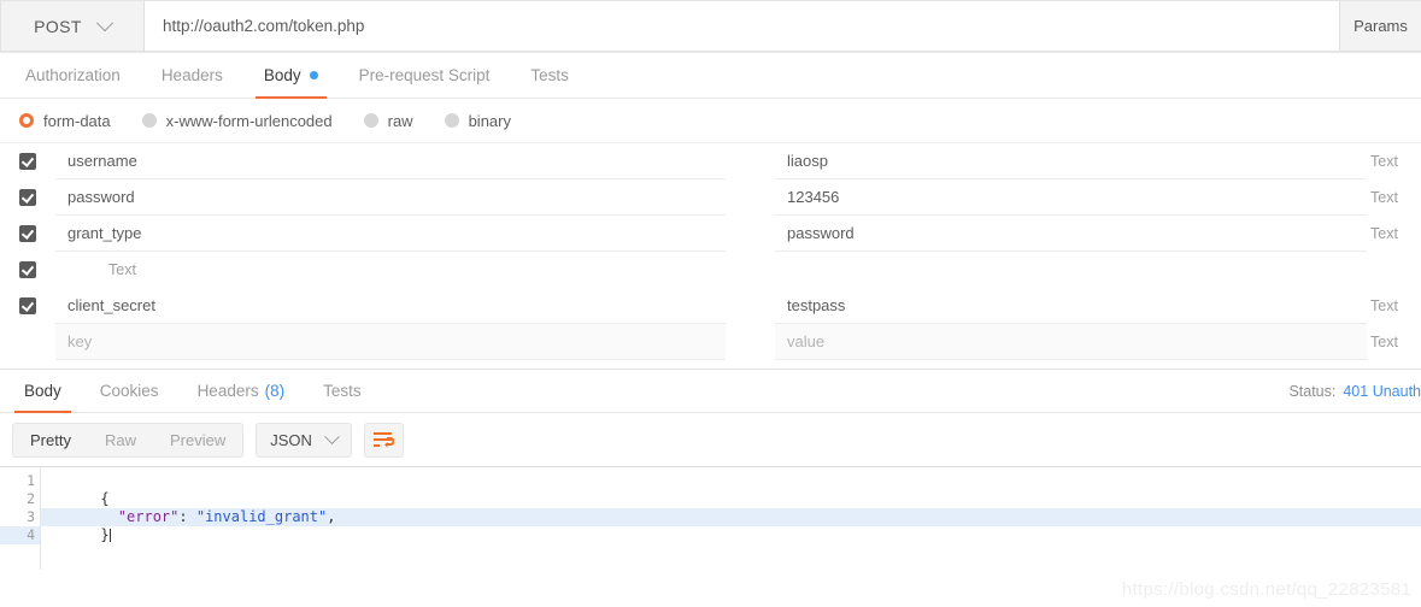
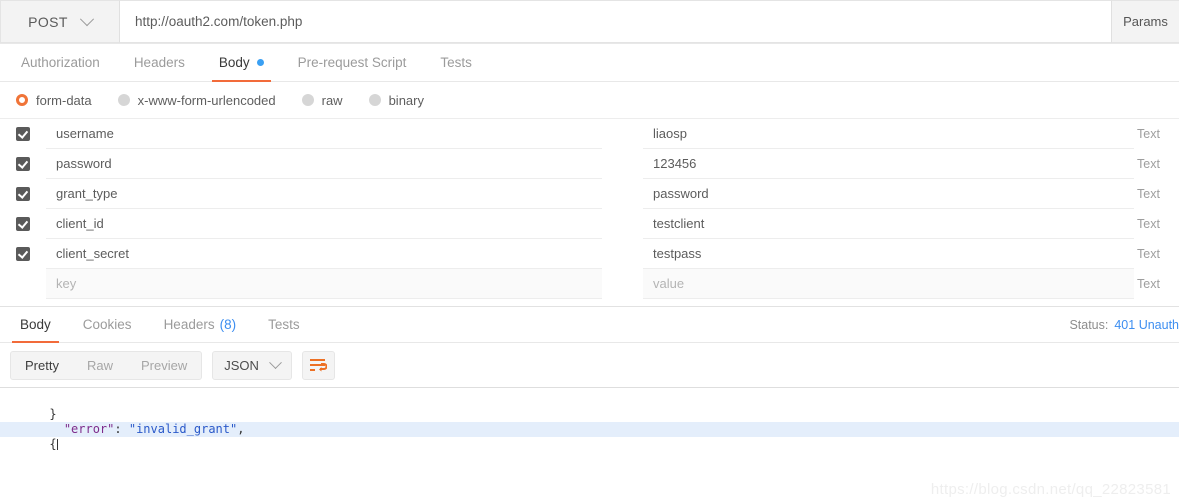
  POST
  http://oauth2.com/token.php
  Params
  Authorization
  Headers
  Body
  Pre-request Script
  Tests
  form-data
  x-www-form-urlencoded
  raw
  binary
  username
  liaosp
  Text
  password
  123456
  Text
  grant_type
  password
  Text
+ client_id
+ testclient
  Text
  client_secret
  testpass
  Text
  key
  value
  Text
  Body
  Cookies
  Headers
  (8)
  Tests
  Status:
  401 Unauth
  Pretty
  Raw
  Preview
  JSON
- 1
- 2
- 3
- 4
- {
+ }
  "error": "invalid_grant",
- }
+ {
